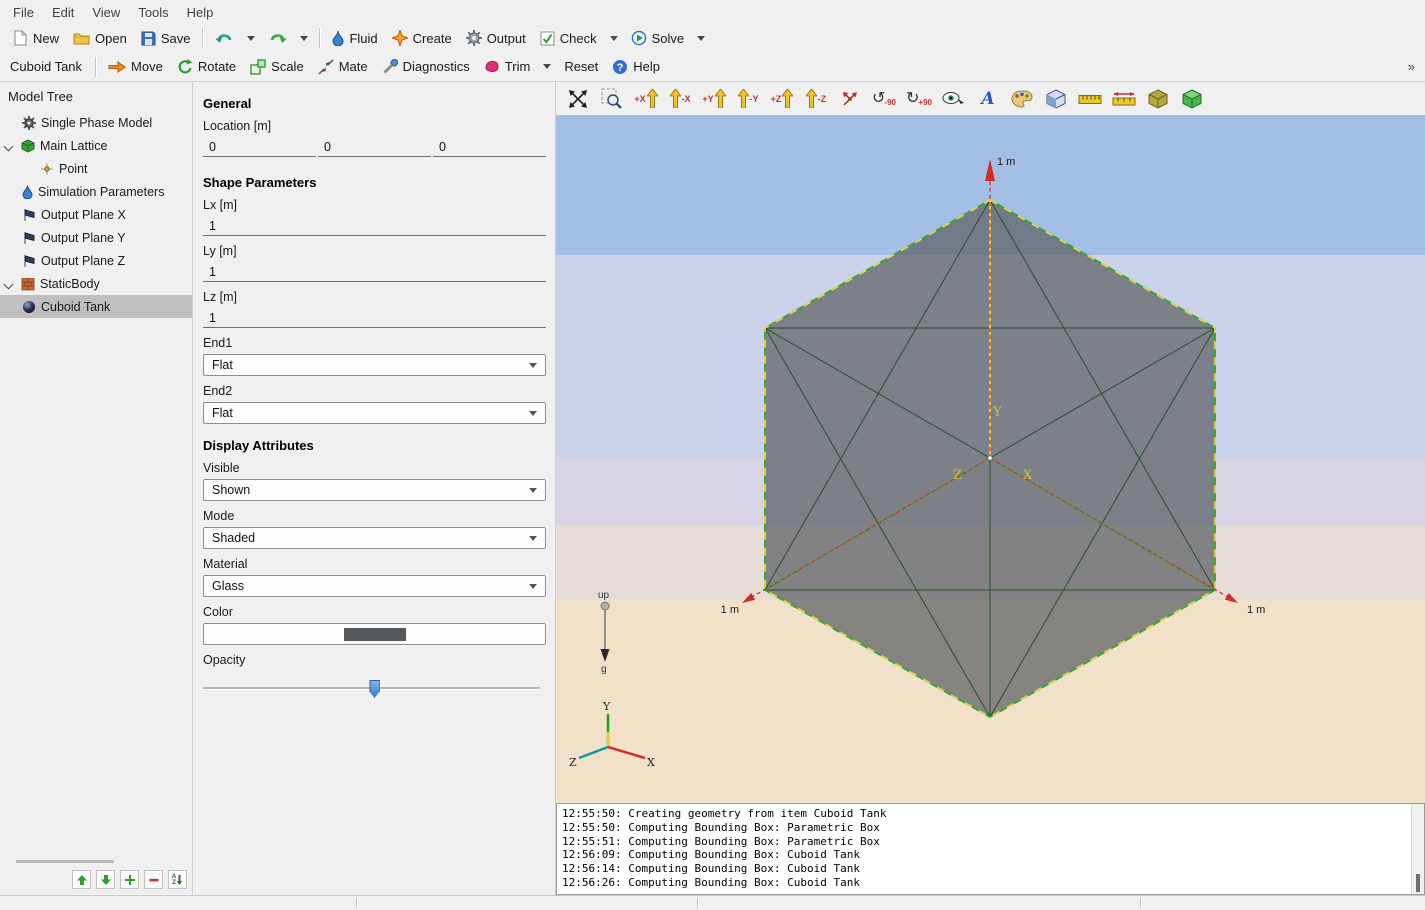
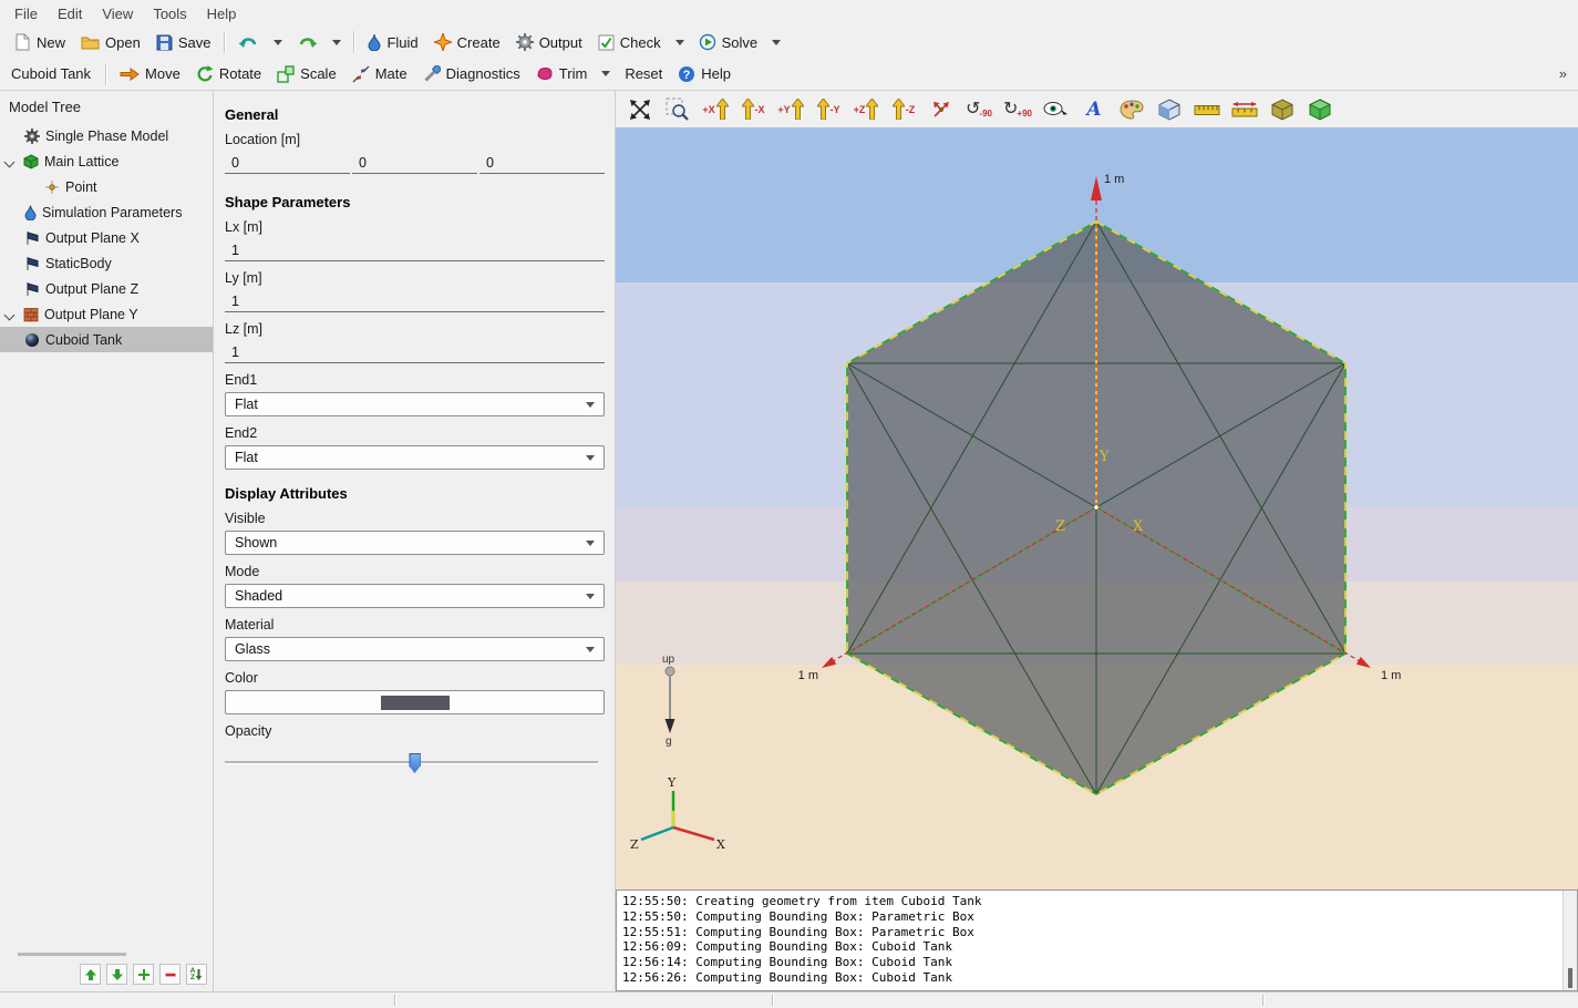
  File
  Edit
  View
  Tools
  Help
  New
  Open
  Save
  Fluid
  Create
  Output
  Check
  Solve
  Cuboid Tank
  Move
  Rotate
  Scale
  Mate
  Diagnostics
  Trim
  Reset
  ?
  Help
  »
  Model Tree
  Single Phase Model
  Main Lattice
  Point
  Simulation Parameters
  Output Plane X
- Output Plane Y
+ StaticBody
  Output Plane Z
- StaticBody
+ Output Plane Y
  Cuboid Tank
  General
  Location [m]
  0
  0
  0
  Shape Parameters
  Lx [m]
  1
  Ly [m]
  1
  Lz [m]
  1
  End1
  Flat
  End2
  Flat
  Display Attributes
  Visible
  Shown
  Mode
  Shaded
  Material
  Glass
  Color
  Opacity
  +X
  -X
  +Y
  -Y
  +Z
  -Z
  ↺
  -90
  ↻
  +90
  A
  1 m
  1 m
  1 m
  Y
  Z
  X
  up
  g
  Y
  X
  Z
  12:55:50: Creating geometry from item Cuboid Tank
  12:55:50: Computing Bounding Box: Parametric Box
  12:55:51: Computing Bounding Box: Parametric Box
  12:56:09: Computing Bounding Box: Cuboid Tank
  12:56:14: Computing Bounding Box: Cuboid Tank
  12:56:26: Computing Bounding Box: Cuboid Tank
